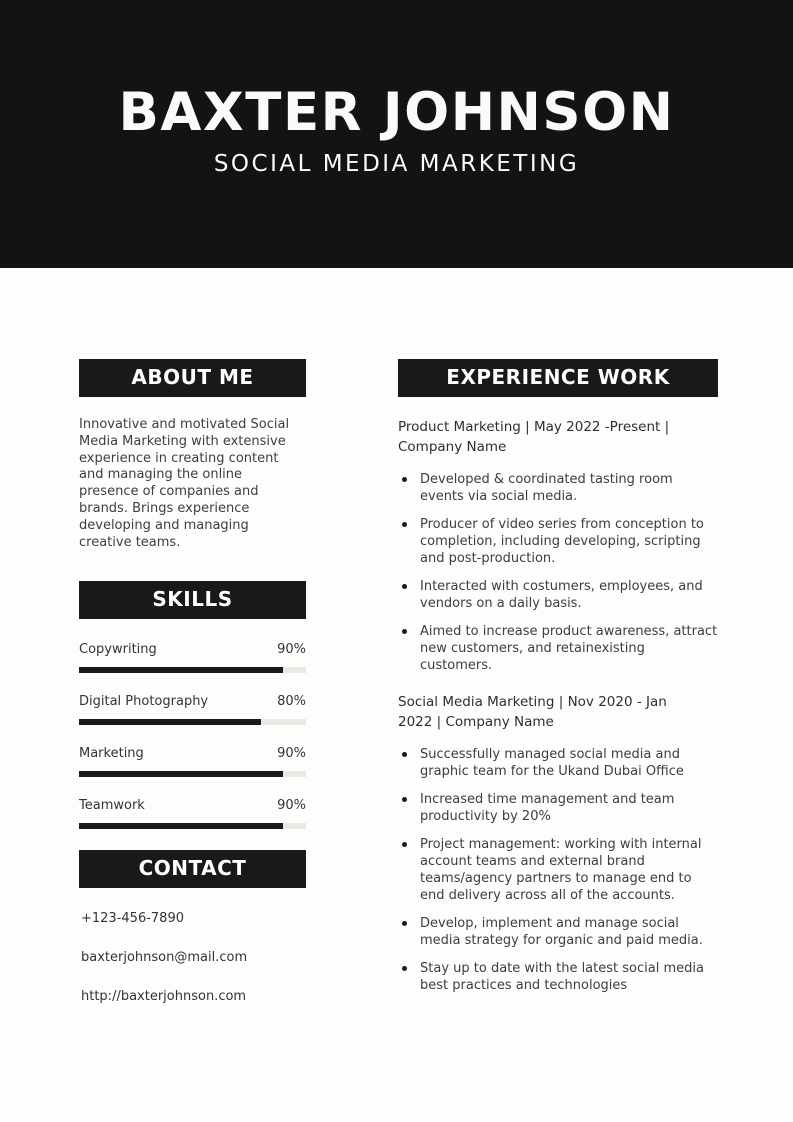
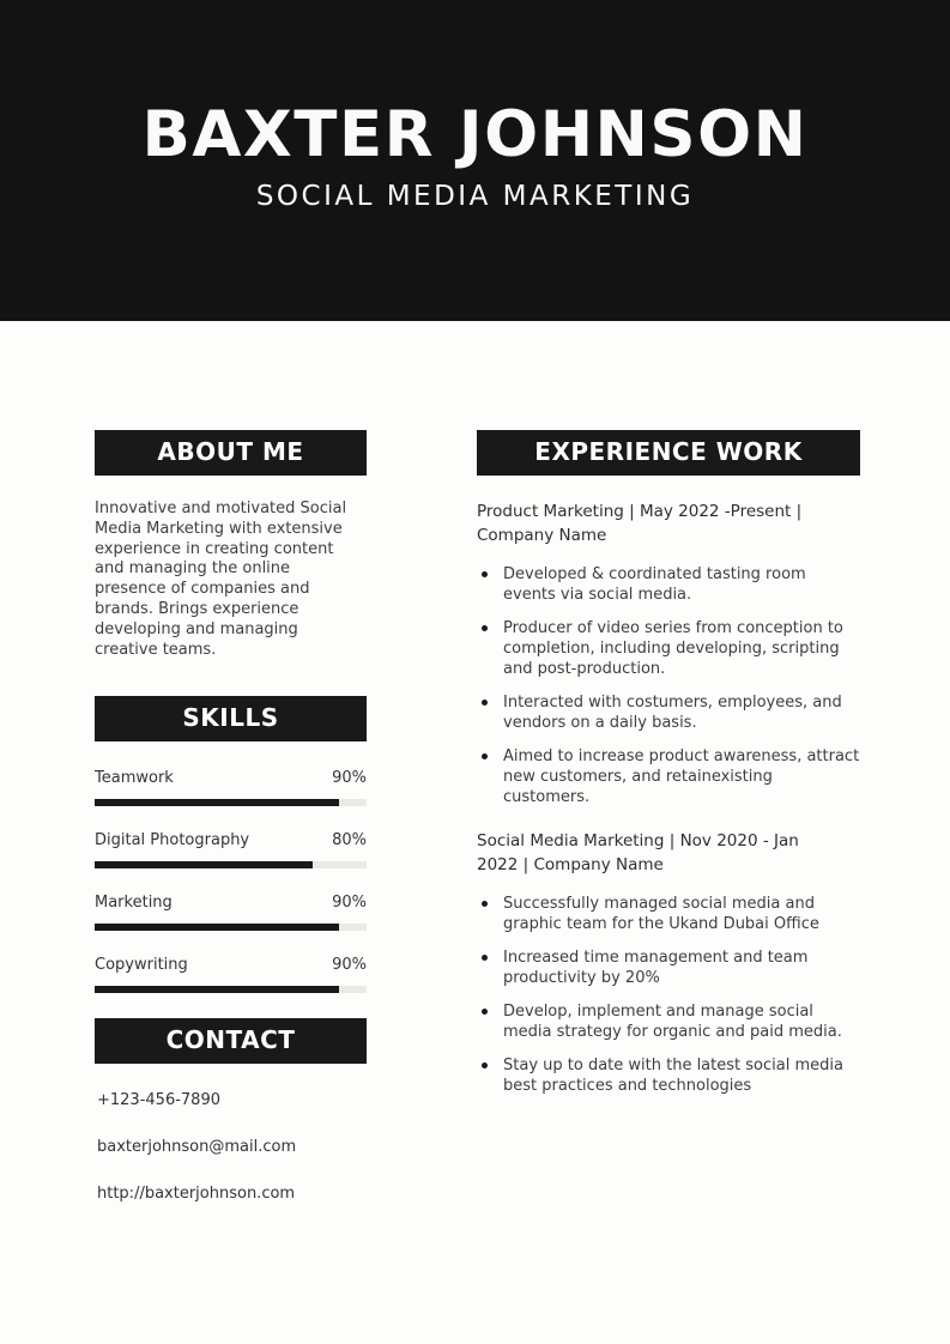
  BAXTER JOHNSON
  SOCIAL MEDIA MARKETING
  ABOUT ME
  Innovative and motivated Social Media Marketing with extensive experience in creating content and managing the online presence of companies and brands. Brings experience developing and managing creative teams.
  SKILLS
- Copywriting
+ Teamwork
  90%
  Digital Photography
  80%
  Marketing
  90%
- Teamwork
+ Copywriting
  90%
  CONTACT
  +123-456-7890
  baxterjohnson@mail.com
  http://baxterjohnson.com
  EXPERIENCE WORK
  Product Marketing | May 2022 -Present | Company Name
  Developed & coordinated tasting room events via social media.
  Producer of video series from conception to completion, including developing, scripting and post-production.
  Interacted with costumers, employees, and vendors on a daily basis.
  Aimed to increase product awareness, attract new customers, and retainexisting customers.
  Social Media Marketing | Nov 2020 - Jan 2022 | Company Name
  Successfully managed social media and graphic team for the Ukand Dubai Office
  Increased time management and team productivity by 20%
- Project management: working with internal account teams and external brand teams/agency partners to manage end to end delivery across all of the accounts.
  Develop, implement and manage social media strategy for organic and paid media.
  Stay up to date with the latest social media best practices and technologies
